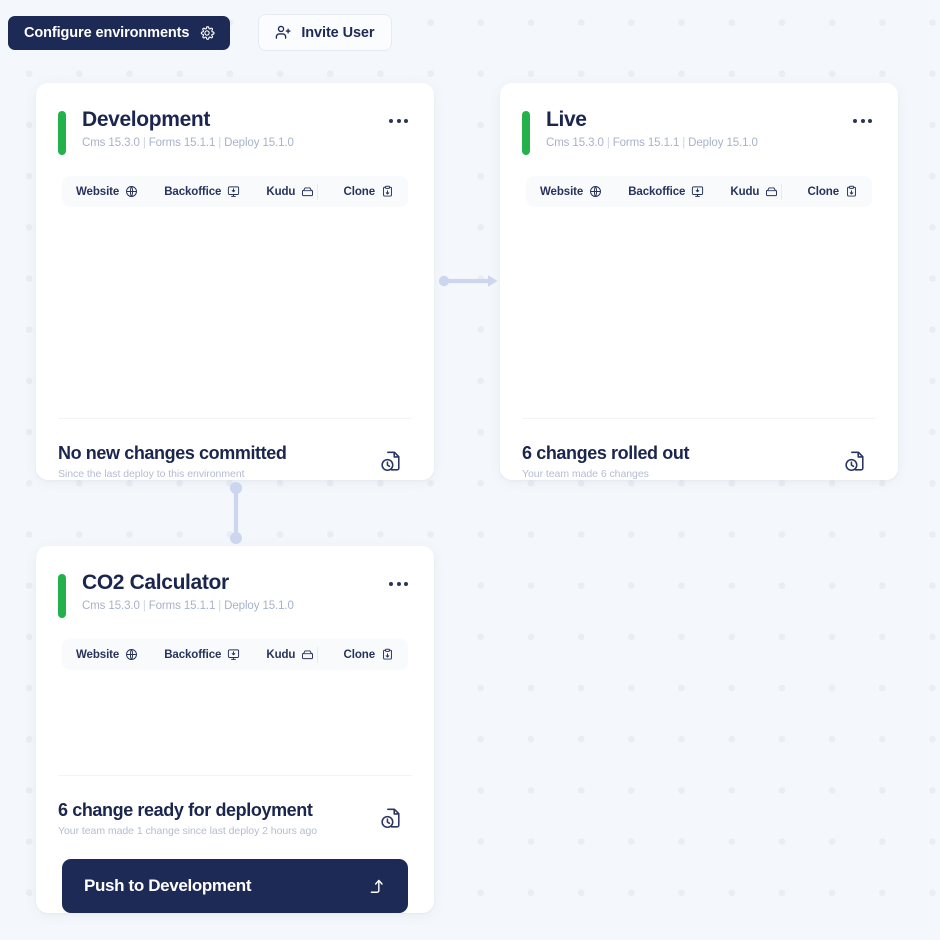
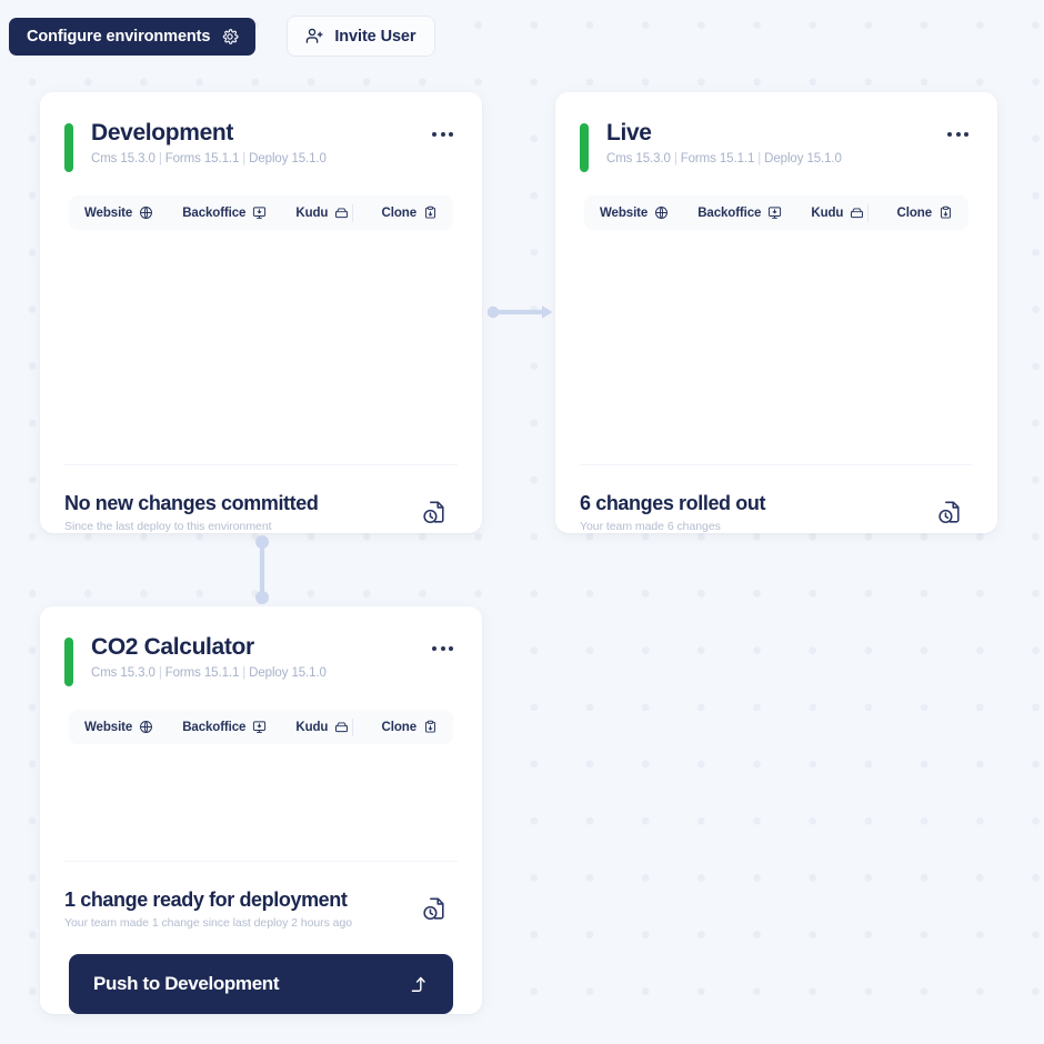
  Configure environments
  Invite User
  Development
  Cms 15.3.0 | Forms 15.1.1 | Deploy 15.1.0
  Website
  Backoffice
  Kudu
  Clone
  No new changes committed
  Since the last deploy to this environment
  Live
  Cms 15.3.0 | Forms 15.1.1 | Deploy 15.1.0
  Website
  Backoffice
  Kudu
  Clone
  6 changes rolled out
  Your team made 6 changes
  CO2 Calculator
  Cms 15.3.0 | Forms 15.1.1 | Deploy 15.1.0
  Website
  Backoffice
  Kudu
  Clone
- 6 change ready for deployment
+ 1 change ready for deployment
  Your team made 1 change since last deploy 2 hours ago
  Push to Development
